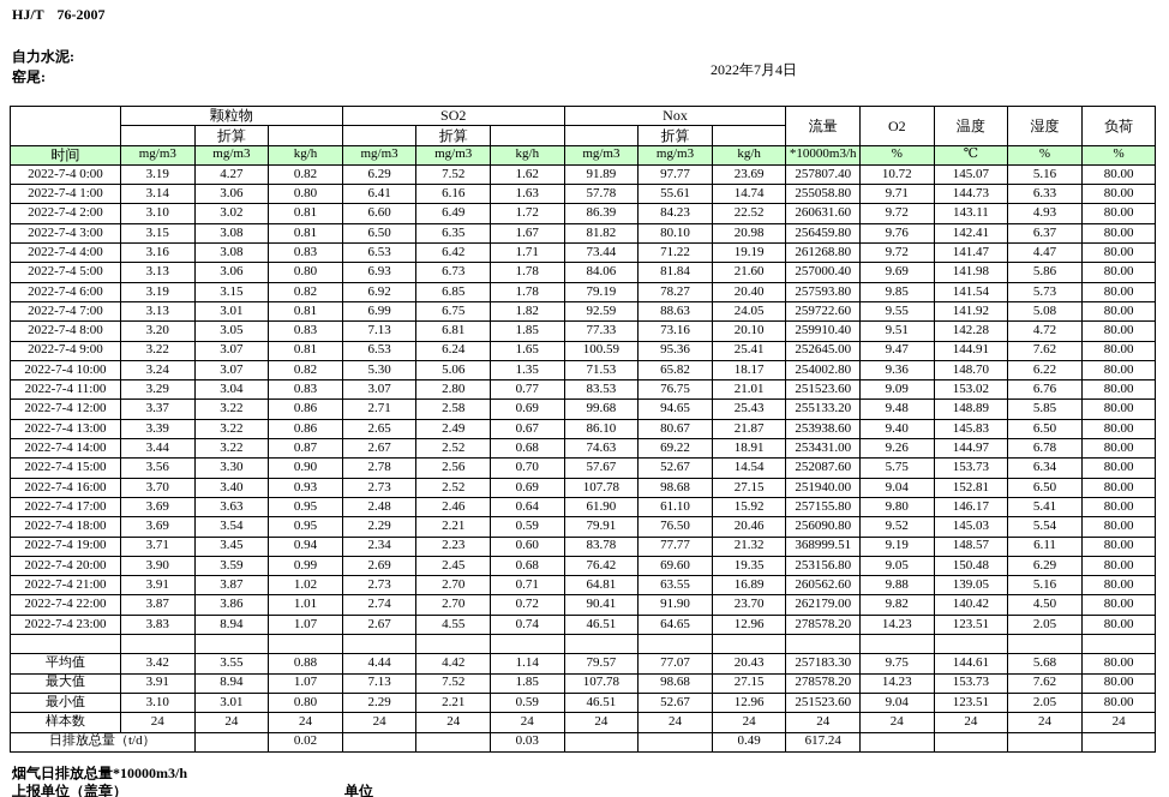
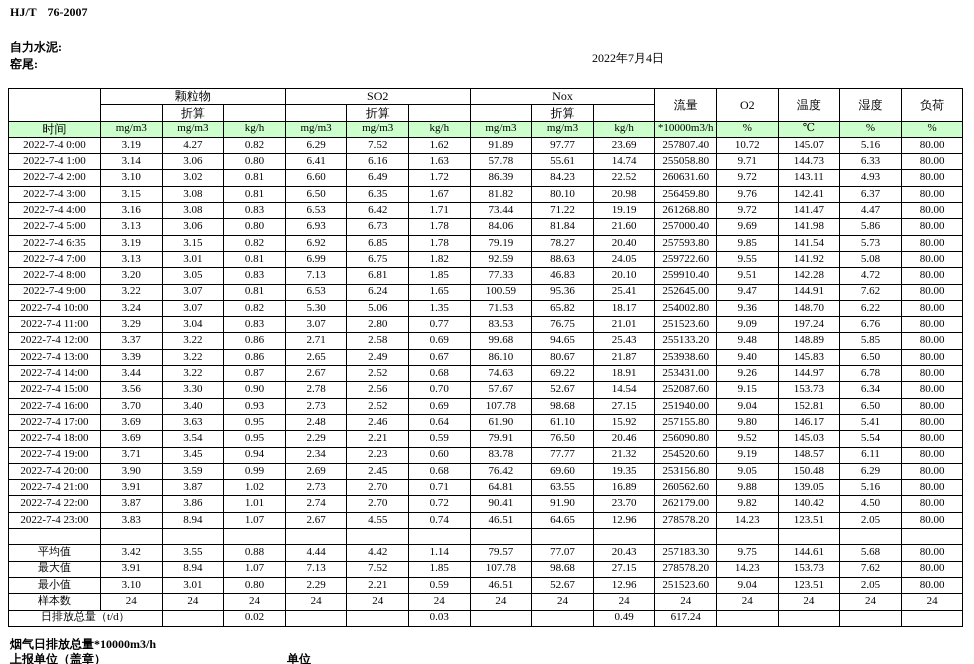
  HJ/T 76-2007
  自力水泥:
  2022年7月4日
  窑尾:
  	颗粒物	SO2	Nox	流量	O2	温度	湿度	负荷
  	折算			折算			折算
  时间	mg/m3	mg/m3	kg/h	mg/m3	mg/m3	kg/h	mg/m3	mg/m3	kg/h	*10000m3/h	%	℃	%	%
  2022-7-4 0:00	3.19	4.27	0.82	6.29	7.52	1.62	91.89	97.77	23.69	257807.40	10.72	145.07	5.16	80.00
  2022-7-4 1:00	3.14	3.06	0.80	6.41	6.16	1.63	57.78	55.61	14.74	255058.80	9.71	144.73	6.33	80.00
  2022-7-4 2:00	3.10	3.02	0.81	6.60	6.49	1.72	86.39	84.23	22.52	260631.60	9.72	143.11	4.93	80.00
  2022-7-4 3:00	3.15	3.08	0.81	6.50	6.35	1.67	81.82	80.10	20.98	256459.80	9.76	142.41	6.37	80.00
  2022-7-4 4:00	3.16	3.08	0.83	6.53	6.42	1.71	73.44	71.22	19.19	261268.80	9.72	141.47	4.47	80.00
  2022-7-4 5:00	3.13	3.06	0.80	6.93	6.73	1.78	84.06	81.84	21.60	257000.40	9.69	141.98	5.86	80.00
- 2022-7-4 6:00	3.19	3.15	0.82	6.92	6.85	1.78	79.19	78.27	20.40	257593.80	9.85	141.54	5.73	80.00
+ 2022-7-4 6:35	3.19	3.15	0.82	6.92	6.85	1.78	79.19	78.27	20.40	257593.80	9.85	141.54	5.73	80.00
  2022-7-4 7:00	3.13	3.01	0.81	6.99	6.75	1.82	92.59	88.63	24.05	259722.60	9.55	141.92	5.08	80.00
- 2022-7-4 8:00	3.20	3.05	0.83	7.13	6.81	1.85	77.33	73.16	20.10	259910.40	9.51	142.28	4.72	80.00
+ 2022-7-4 8:00	3.20	3.05	0.83	7.13	6.81	1.85	77.33	46.83	20.10	259910.40	9.51	142.28	4.72	80.00
  2022-7-4 9:00	3.22	3.07	0.81	6.53	6.24	1.65	100.59	95.36	25.41	252645.00	9.47	144.91	7.62	80.00
  2022-7-4 10:00	3.24	3.07	0.82	5.30	5.06	1.35	71.53	65.82	18.17	254002.80	9.36	148.70	6.22	80.00
- 2022-7-4 11:00	3.29	3.04	0.83	3.07	2.80	0.77	83.53	76.75	21.01	251523.60	9.09	153.02	6.76	80.00
+ 2022-7-4 11:00	3.29	3.04	0.83	3.07	2.80	0.77	83.53	76.75	21.01	251523.60	9.09	197.24	6.76	80.00
  2022-7-4 12:00	3.37	3.22	0.86	2.71	2.58	0.69	99.68	94.65	25.43	255133.20	9.48	148.89	5.85	80.00
  2022-7-4 13:00	3.39	3.22	0.86	2.65	2.49	0.67	86.10	80.67	21.87	253938.60	9.40	145.83	6.50	80.00
  2022-7-4 14:00	3.44	3.22	0.87	2.67	2.52	0.68	74.63	69.22	18.91	253431.00	9.26	144.97	6.78	80.00
- 2022-7-4 15:00	3.56	3.30	0.90	2.78	2.56	0.70	57.67	52.67	14.54	252087.60	5.75	153.73	6.34	80.00
+ 2022-7-4 15:00	3.56	3.30	0.90	2.78	2.56	0.70	57.67	52.67	14.54	252087.60	9.15	153.73	6.34	80.00
  2022-7-4 16:00	3.70	3.40	0.93	2.73	2.52	0.69	107.78	98.68	27.15	251940.00	9.04	152.81	6.50	80.00
  2022-7-4 17:00	3.69	3.63	0.95	2.48	2.46	0.64	61.90	61.10	15.92	257155.80	9.80	146.17	5.41	80.00
  2022-7-4 18:00	3.69	3.54	0.95	2.29	2.21	0.59	79.91	76.50	20.46	256090.80	9.52	145.03	5.54	80.00
- 2022-7-4 19:00	3.71	3.45	0.94	2.34	2.23	0.60	83.78	77.77	21.32	368999.51	9.19	148.57	6.11	80.00
+ 2022-7-4 19:00	3.71	3.45	0.94	2.34	2.23	0.60	83.78	77.77	21.32	254520.60	9.19	148.57	6.11	80.00
  2022-7-4 20:00	3.90	3.59	0.99	2.69	2.45	0.68	76.42	69.60	19.35	253156.80	9.05	150.48	6.29	80.00
  2022-7-4 21:00	3.91	3.87	1.02	2.73	2.70	0.71	64.81	63.55	16.89	260562.60	9.88	139.05	5.16	80.00
  2022-7-4 22:00	3.87	3.86	1.01	2.74	2.70	0.72	90.41	91.90	23.70	262179.00	9.82	140.42	4.50	80.00
  2022-7-4 23:00	3.83	8.94	1.07	2.67	4.55	0.74	46.51	64.65	12.96	278578.20	14.23	123.51	2.05	80.00
  平均值	3.42	3.55	0.88	4.44	4.42	1.14	79.57	77.07	20.43	257183.30	9.75	144.61	5.68	80.00
  最大值	3.91	8.94	1.07	7.13	7.52	1.85	107.78	98.68	27.15	278578.20	14.23	153.73	7.62	80.00
  最小值	3.10	3.01	0.80	2.29	2.21	0.59	46.51	52.67	12.96	251523.60	9.04	123.51	2.05	80.00
  样本数	24	24	24	24	24	24	24	24	24	24	24	24	24	24
  日排放总量（t/d）		0.02			0.03			0.49	617.24
  烟气日排放总量*10000m3/h
  上报单位（盖章）
  单位
